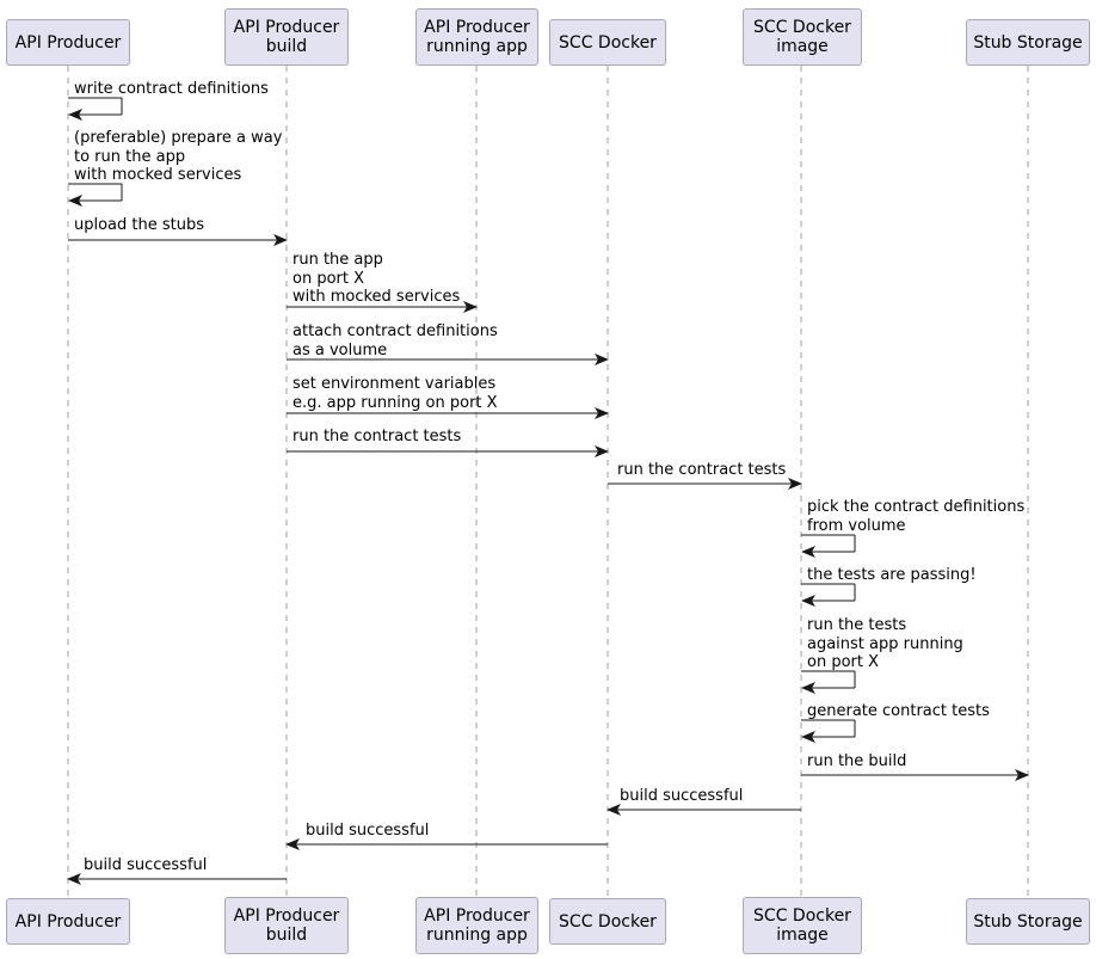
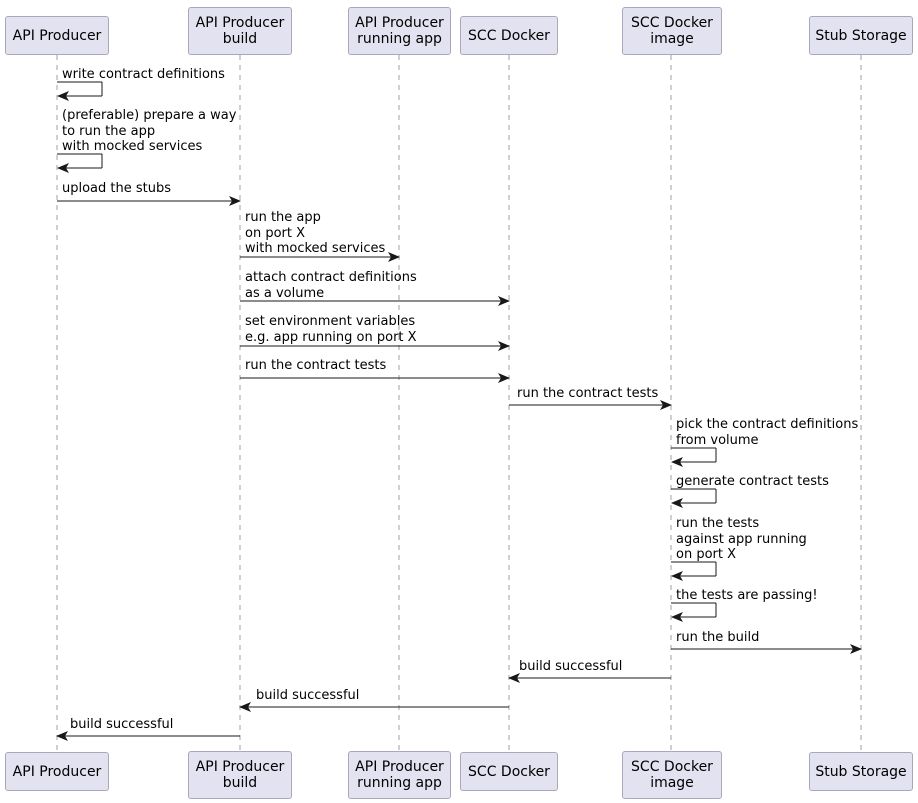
  API Producer
  API Producer
  build
  API Producer
  running app
  SCC Docker
  SCC Docker
  image
  Stub Storage
  API Producer
  API Producer
  build
  API Producer
  running app
  SCC Docker
  SCC Docker
  image
  Stub Storage
  write contract definitions
  (preferable) prepare a way
  to run the app
  with mocked services
  upload the stubs
  run the app
  on port X
  with mocked services
  attach contract definitions
  as a volume
  set environment variables
  e.g. app running on port X
  run the contract tests
  run the contract tests
  pick the contract definitions
  from volume
- the tests are passing!
+ generate contract tests
  run the tests
  against app running
  on port X
- generate contract tests
+ the tests are passing!
  run the build
  build successful
  build successful
  build successful
